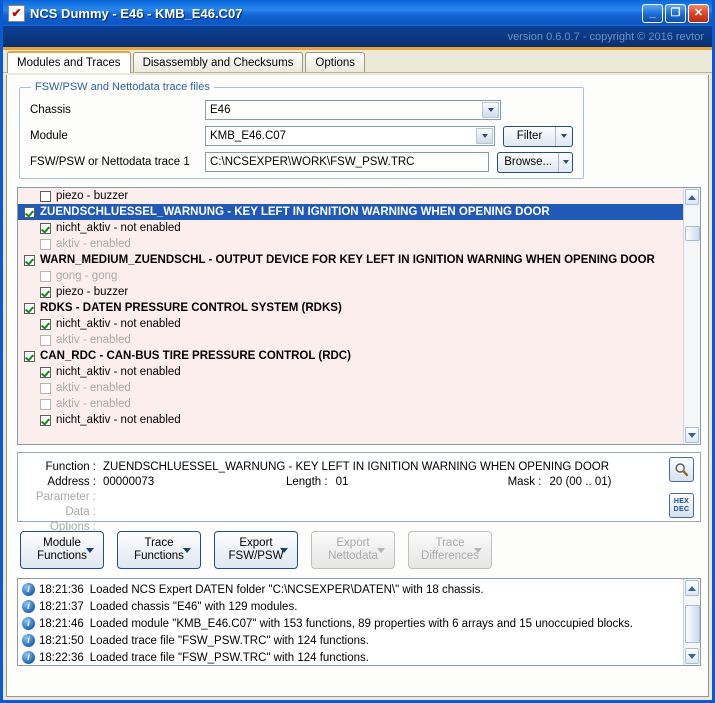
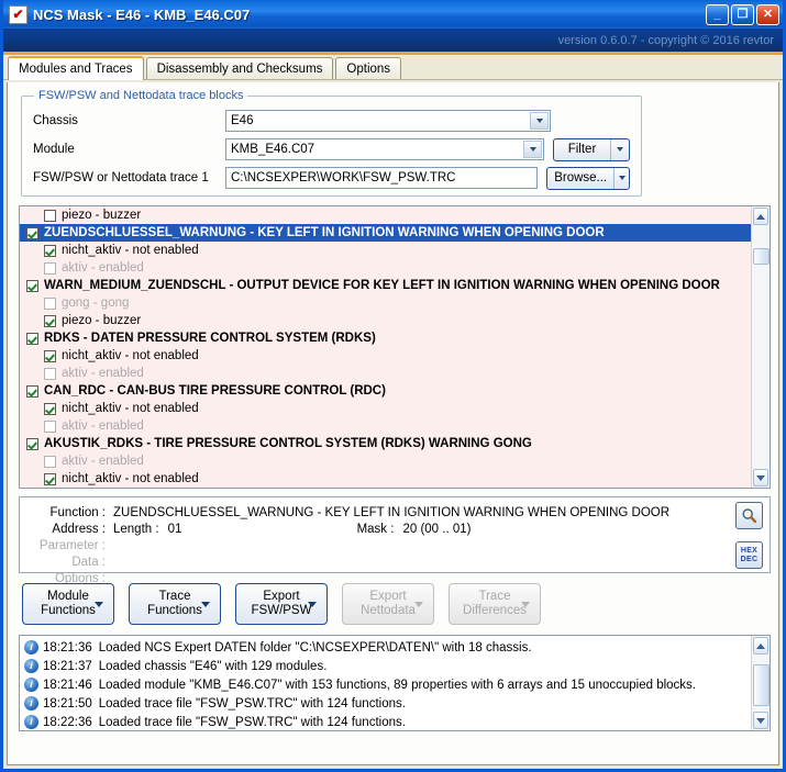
  ✔
- NCS Dummy - E46 - KMB_E46.C07
+ NCS Mask - E46 - KMB_E46.C07
  _
  ❐
  ✕
  version 0.6.0.7 - copyright © 2016 revtor
  Modules and Traces
  Disassembly and Checksums
  Options
- FSW/PSW and Nettodata trace files
+ FSW/PSW and Nettodata trace blocks
  Chassis
  E46
  Module
  KMB_E46.C07
  Filter
  FSW/PSW or Nettodata trace 1
  C:\NCSEXPER\WORK\FSW_PSW.TRC
  Browse...
  piezo - buzzer
  ZUENDSCHLUESSEL_WARNUNG - KEY LEFT IN IGNITION WARNING WHEN OPENING DOOR
  nicht_aktiv - not enabled
  aktiv - enabled
  WARN_MEDIUM_ZUENDSCHL - OUTPUT DEVICE FOR KEY LEFT IN IGNITION WARNING WHEN OPENING DOOR
  gong - gong
  piezo - buzzer
  RDKS - DATEN PRESSURE CONTROL SYSTEM (RDKS)
  nicht_aktiv - not enabled
  aktiv - enabled
  CAN_RDC - CAN-BUS TIRE PRESSURE CONTROL (RDC)
  nicht_aktiv - not enabled
  aktiv - enabled
+ AKUSTIK_RDKS - TIRE PRESSURE CONTROL SYSTEM (RDKS) WARNING GONG
  aktiv - enabled
  nicht_aktiv - not enabled
  Function :
  ZUENDSCHLUESSEL_WARNUNG - KEY LEFT IN IGNITION WARNING WHEN OPENING DOOR
  Address :
- 00000073
  Length :
  01
  Mask :
  20 (00 .. 01)
  Parameter :
  Data :
  Options :
  Module
  Functions
  Trace
  Functions
  Export
  FSW/PSW
  Export
  Nettodata
  Trace
  Differences
  i
  18:21:36
  Loaded NCS Expert DATEN folder "C:\NCSEXPER\DATEN\" with 18 chassis.
  i
  18:21:37
  Loaded chassis "E46" with 129 modules.
  i
  18:21:46
  Loaded module "KMB_E46.C07" with 153 functions, 89 properties with 6 arrays and 15 unoccupied blocks.
  i
  18:21:50
  Loaded trace file "FSW_PSW.TRC" with 124 functions.
  i
  18:22:36
  Loaded trace file "FSW_PSW.TRC" with 124 functions.
